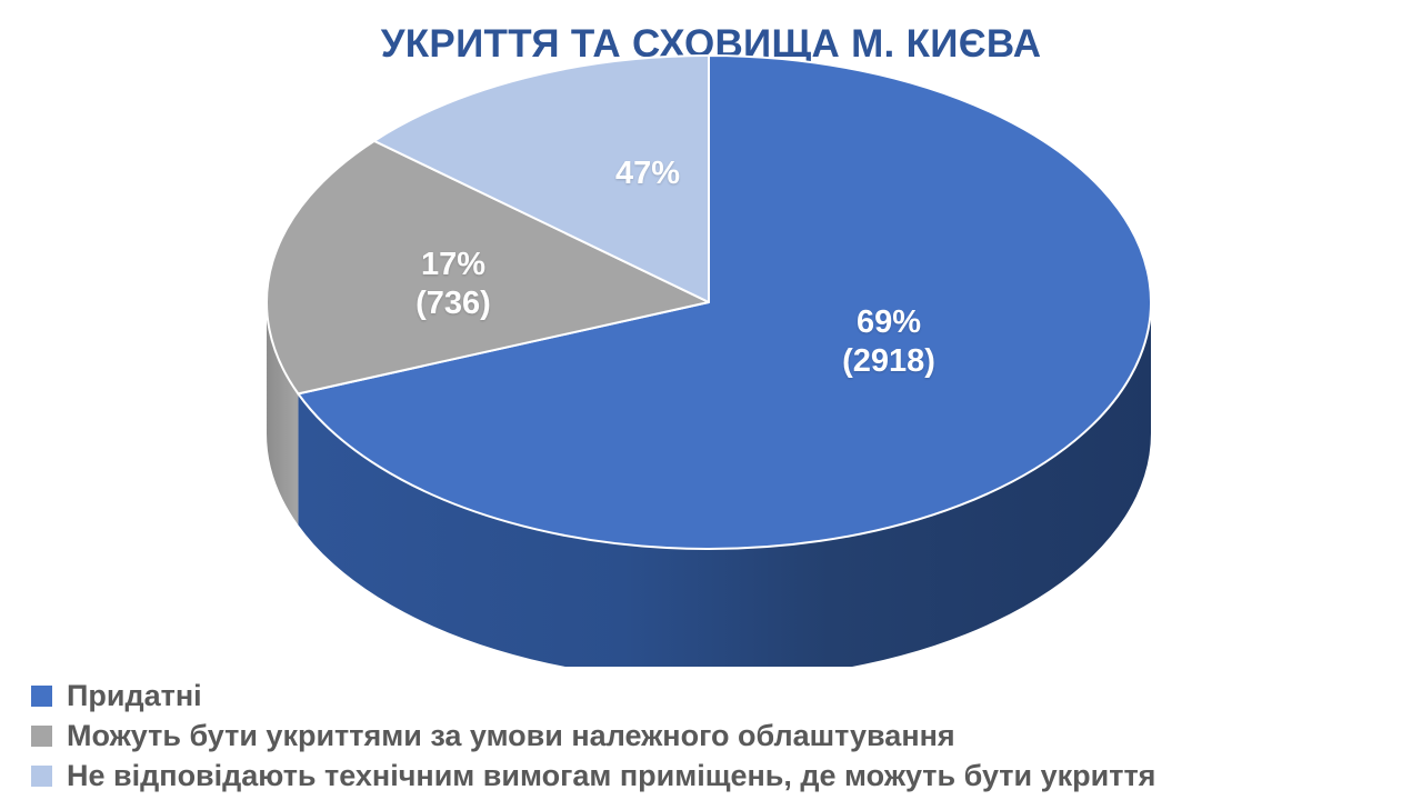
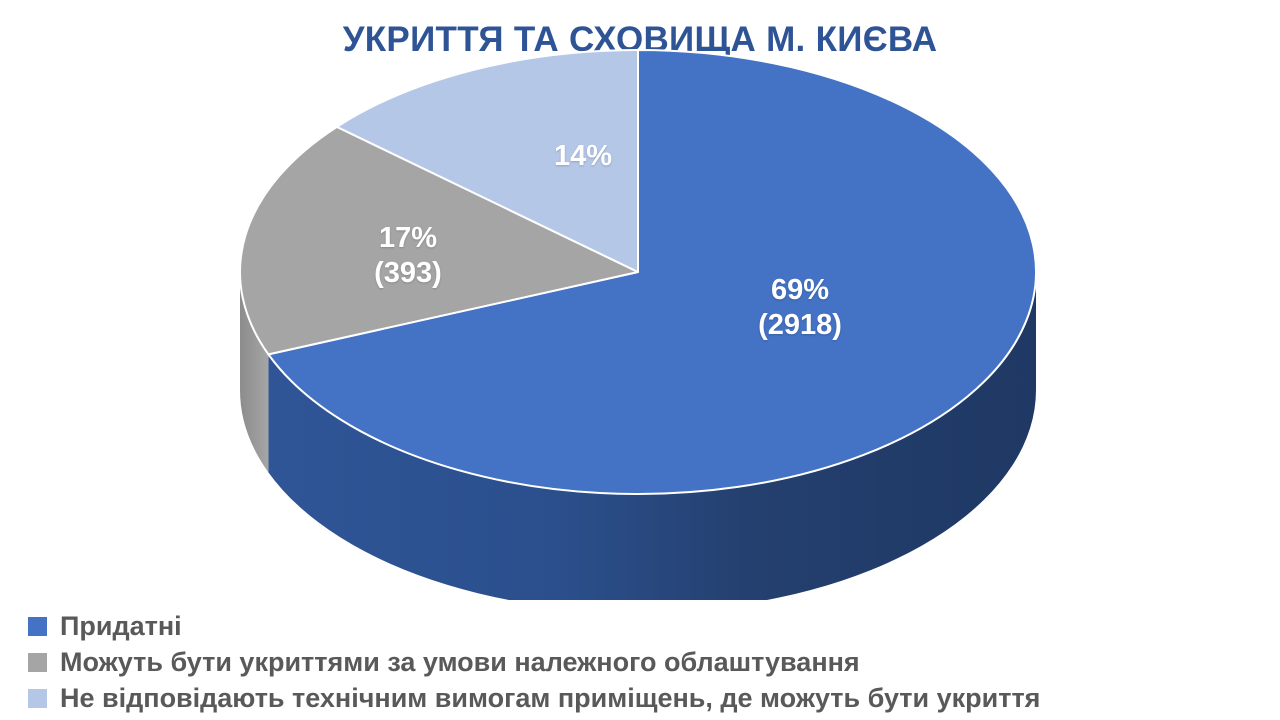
  УКРИТТЯ ТА СХОВИЩА М. КИЄВА
  69%
  (2918)
  17%
- (736)
+ (393)
- 47%
+ 14%
  Придатні
  Можуть бути укриттями за умови належного облаштування
  Не відповідають технічним вимогам приміщень, де можуть бути укриття
